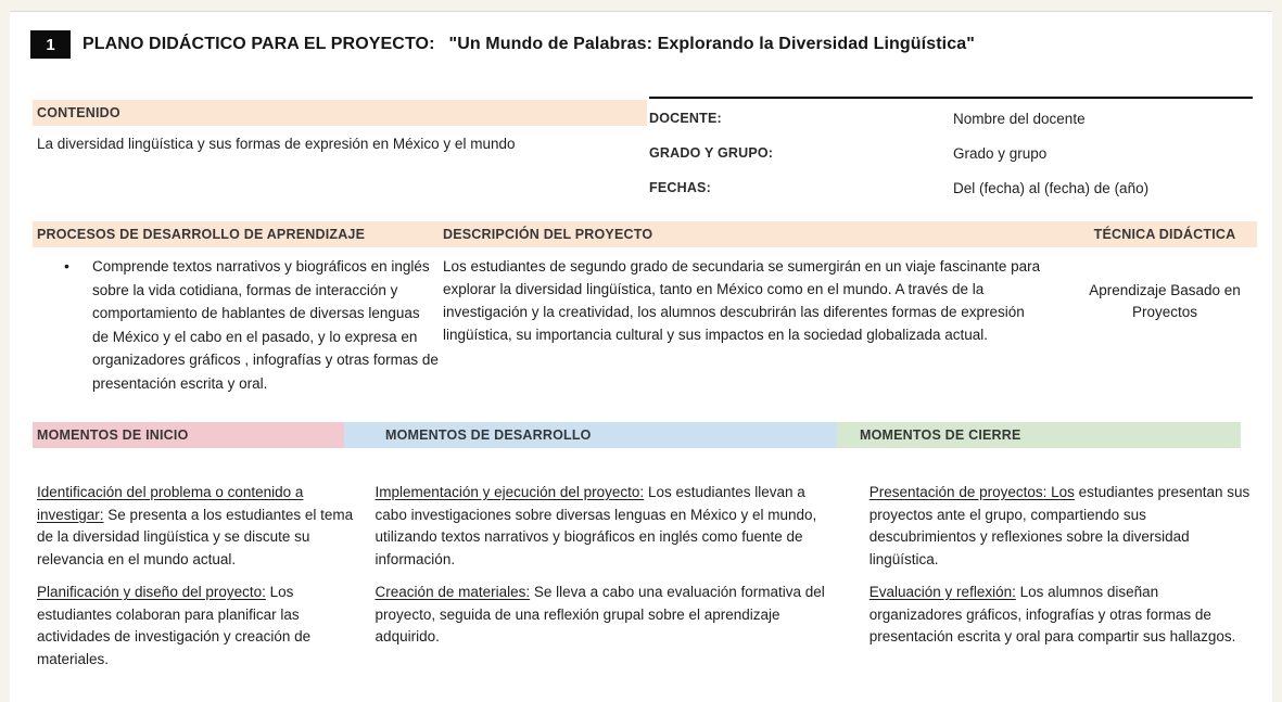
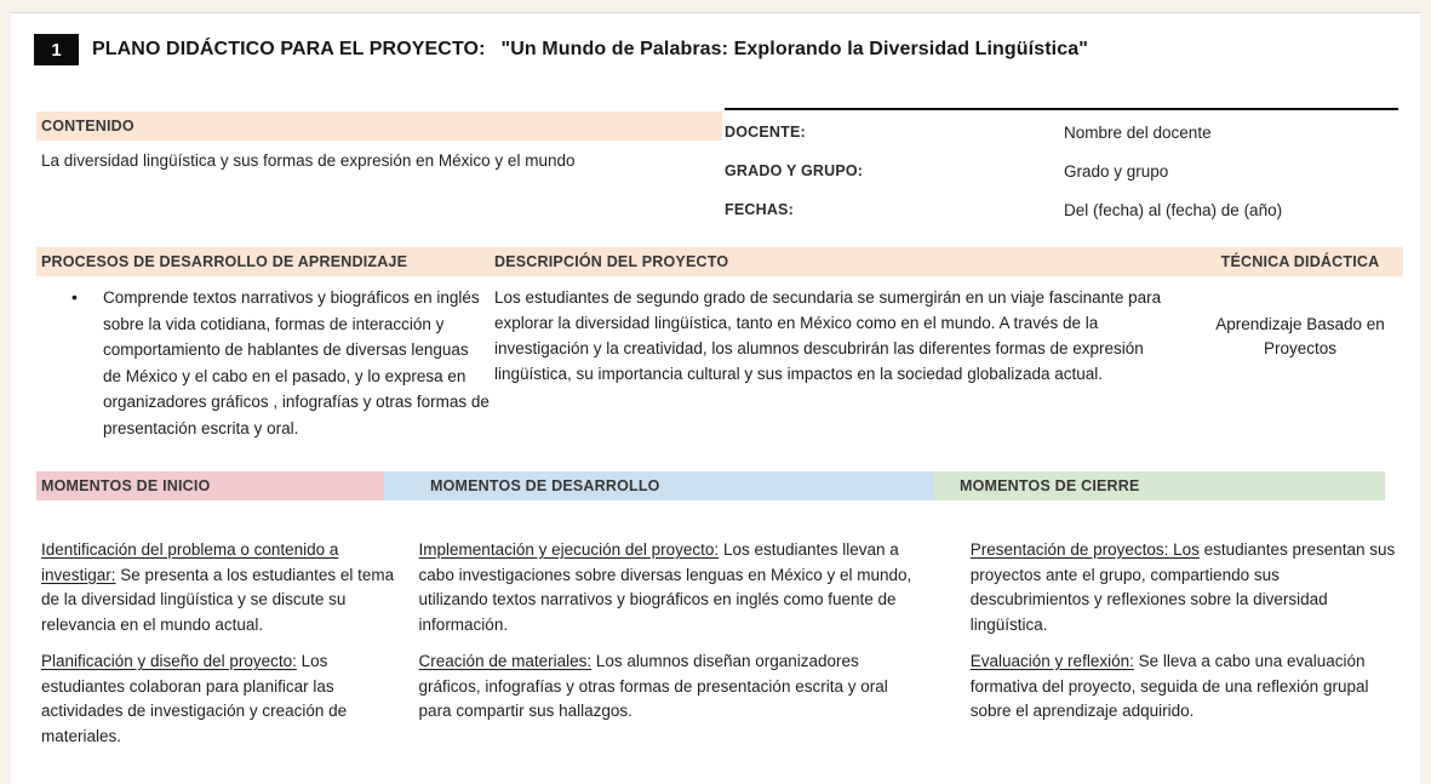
  1
  PLANO DIDÁCTICO PARA EL PROYECTO: "Un Mundo de Palabras: Explorando la Diversidad Lingüística"
  CONTENIDO
  La diversidad lingüística y sus formas de expresión en México y el mundo
  DOCENTE:
  Nombre del docente
  GRADO Y GRUPO:
  Grado y grupo
  FECHAS:
  Del (fecha) al (fecha) de (año)
  PROCESOS DE DESARROLLO DE APRENDIZAJE
  DESCRIPCIÓN DEL PROYECTO
  TÉCNICA DIDÁCTICA
  Comprende textos narrativos y biográficos en inglés sobre la vida cotidiana, formas de interacción y comportamiento de hablantes de diversas lenguas de México y el cabo en el pasado, y lo expresa en organizadores gráficos , infografías y otras formas de presentación escrita y oral.
  Los estudiantes de segundo grado de secundaria se sumergirán en un viaje fascinante para explorar la diversidad lingüística, tanto en México como en el mundo. A través de la investigación y la creatividad, los alumnos descubrirán las diferentes formas de expresión lingüística, su importancia cultural y sus impactos en la sociedad globalizada actual.
  Aprendizaje Basado en Proyectos
  MOMENTOS DE INICIO
  MOMENTOS DE DESARROLLO
  MOMENTOS DE CIERRE
  Identificación del problema o contenido a investigar: Se presenta a los estudiantes el tema de la diversidad lingüística y se discute su relevancia en el mundo actual.
  Planificación y diseño del proyecto: Los estudiantes colaboran para planificar las actividades de investigación y creación de materiales.
  Implementación y ejecución del proyecto: Los estudiantes llevan a cabo investigaciones sobre diversas lenguas en México y el mundo, utilizando textos narrativos y biográficos en inglés como fuente de información.
- Creación de materiales: Se lleva a cabo una evaluación formativa del proyecto, seguida de una reflexión grupal sobre el aprendizaje adquirido.
+ Creación de materiales: Los alumnos diseñan organizadores gráficos, infografías y otras formas de presentación escrita y oral para compartir sus hallazgos.
  Presentación de proyectos: Los estudiantes presentan sus proyectos ante el grupo, compartiendo sus descubrimientos y reflexiones sobre la diversidad lingüística.
- Evaluación y reflexión: Los alumnos diseñan organizadores gráficos, infografías y otras formas de presentación escrita y oral para compartir sus hallazgos.
+ Evaluación y reflexión: Se lleva a cabo una evaluación formativa del proyecto, seguida de una reflexión grupal sobre el aprendizaje adquirido.
